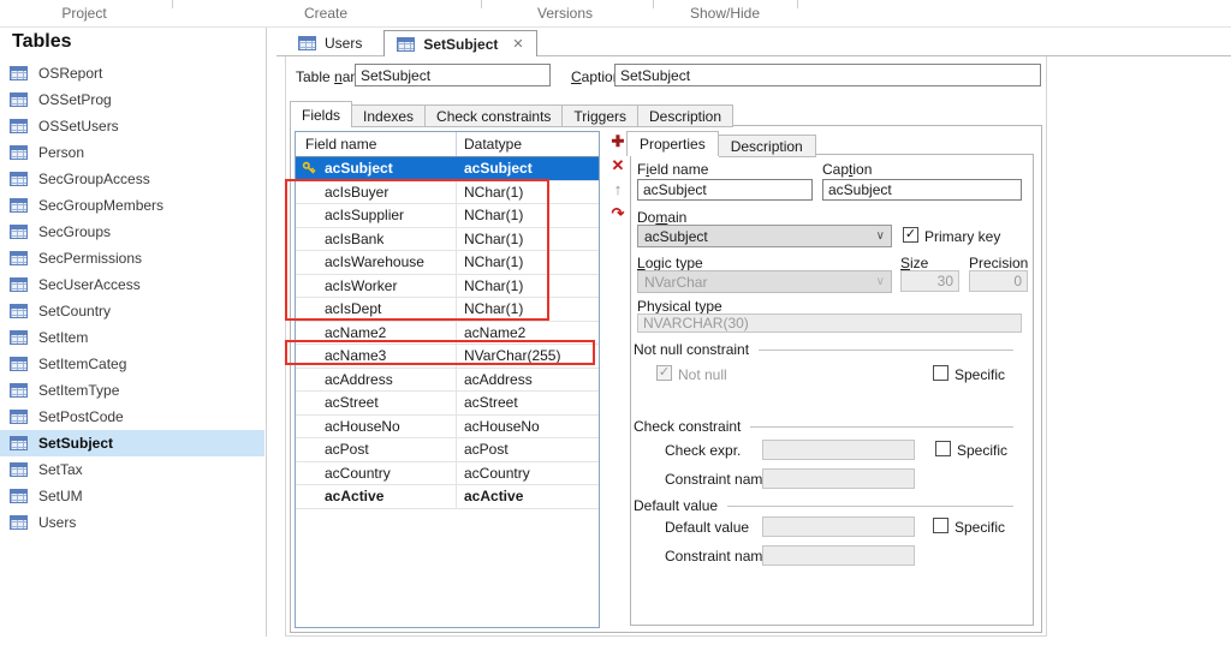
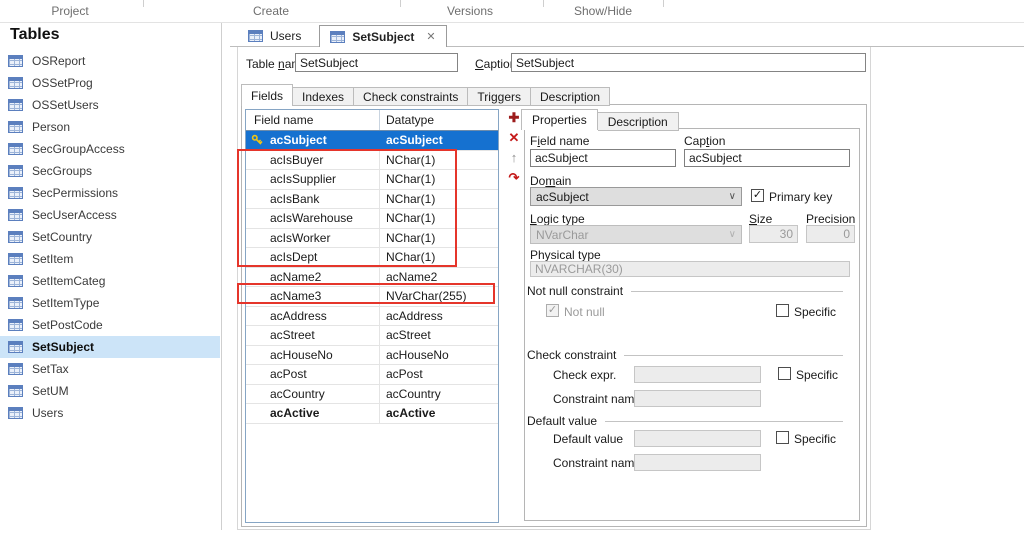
  Project
  Create
  Versions
  Show/Hide
  Tables
  OSReport
  OSSetProg
  OSSetUsers
  Person
  SecGroupAccess
- SecGroupMembers
  SecGroups
  SecPermissions
  SecUserAccess
  SetCountry
  SetItem
  SetItemCateg
  SetItemType
  SetPostCode
  SetSubject
  SetTax
  SetUM
  Users
  Users
  SetSubject
  ✕
  Table na
  SetSubject
  Captio
  SetSubject
  Fields
  Indexes
  Check constraints
  Triggers
  Description
  Field name
  Datatype
  acSubject
  acSubject
  acIsBuyer
  NChar(1)
  acIsSupplier
  NChar(1)
  acIsBank
  NChar(1)
  acIsWarehouse
  NChar(1)
  acIsWorker
  NChar(1)
  acIsDept
  NChar(1)
  acName2
  acName2
  acName3
  NVarChar(255)
  acAddress
  acAddress
  acStreet
  acStreet
  acHouseNo
  acHouseNo
  acPost
  acPost
  acCountry
  acCountry
  acActive
  acActive
  ✚
  ✕
  ↑
  ↷
  Properties
  Description
  Field name
  acSubject
  Caption
  acSubject
  Domain
  acSubject
  ∨
  ✓
  Primary key
  Logic type
  NVarChar
  ∨
  Size
  30
  Precision
  0
  Physical type
  NVARCHAR(30)
  Not null constraint
  ✓
  Not null
  Specific
  Check constraint
  Check expr.
  Specific
  Constraint nam
  Default value
  Default value
  Specific
  Constraint nam
